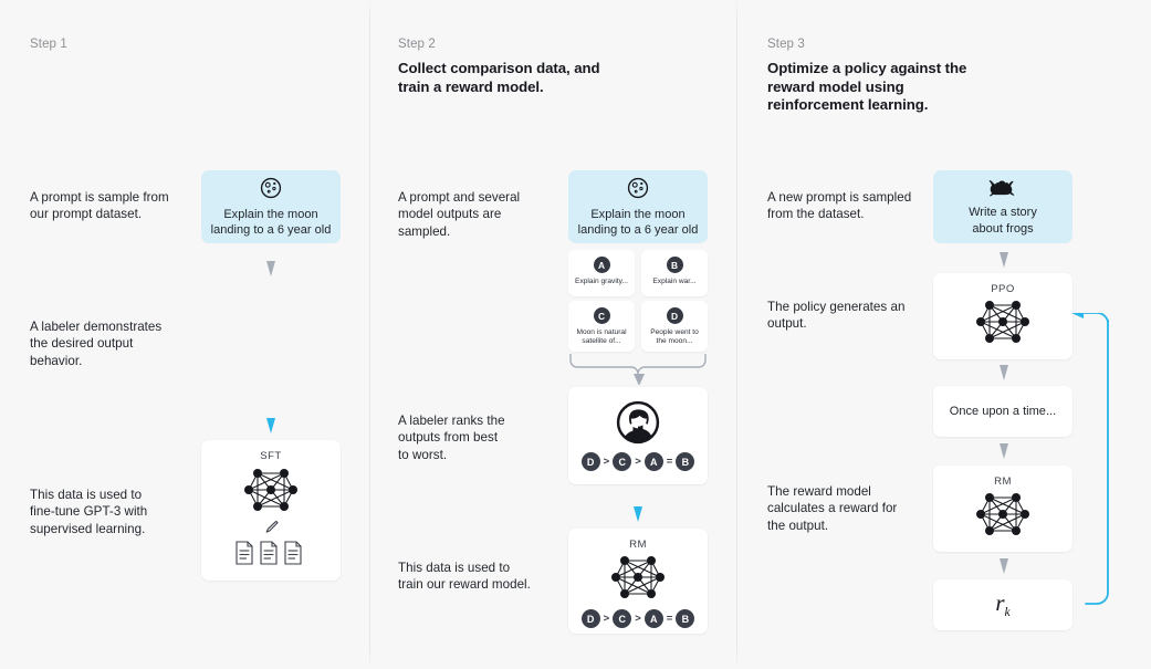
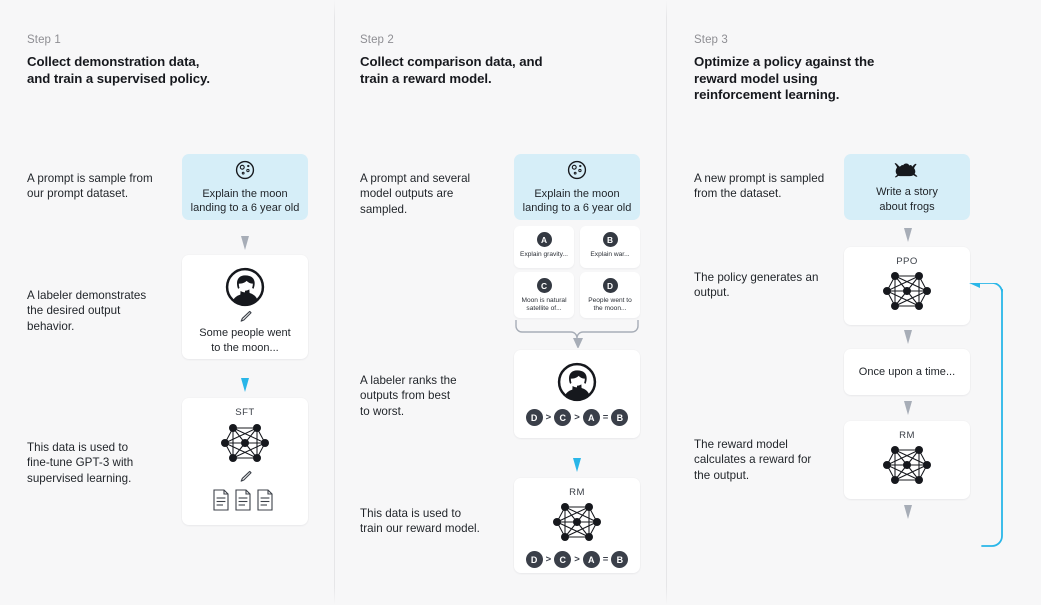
  Step 1
+ Collect demonstration data,
+ and train a supervised policy.
  A prompt is sample from
  our prompt dataset.
  A labeler demonstrates
  the desired output
  behavior.
  This data is used to
  fine-tune GPT-3 with
  supervised learning.
  Explain the moon
  landing to a 6 year old
+ Some people went
+ to the moon...
  SFT
  Step 2
  Collect comparison data, and
  train a reward model.
  A prompt and several
  model outputs are
  sampled.
  A labeler ranks the
  outputs from best
  to worst.
  This data is used to
  train our reward model.
  Explain the moon
  landing to a 6 year old
  A
  B
  C
  D
  D
  >
  C
  >
  A
  =
  B
  RM
  D
  >
  C
  >
  A
  =
  B
  Step 3
  Optimize a policy against the
  reward model using
  reinforcement learning.
  A new prompt is sampled
  from the dataset.
  The policy generates an
  output.
  The reward model
  calculates a reward for
  the output.
  Write a story
  about frogs
  PPO
  Once upon a time...
  RM
- rk
